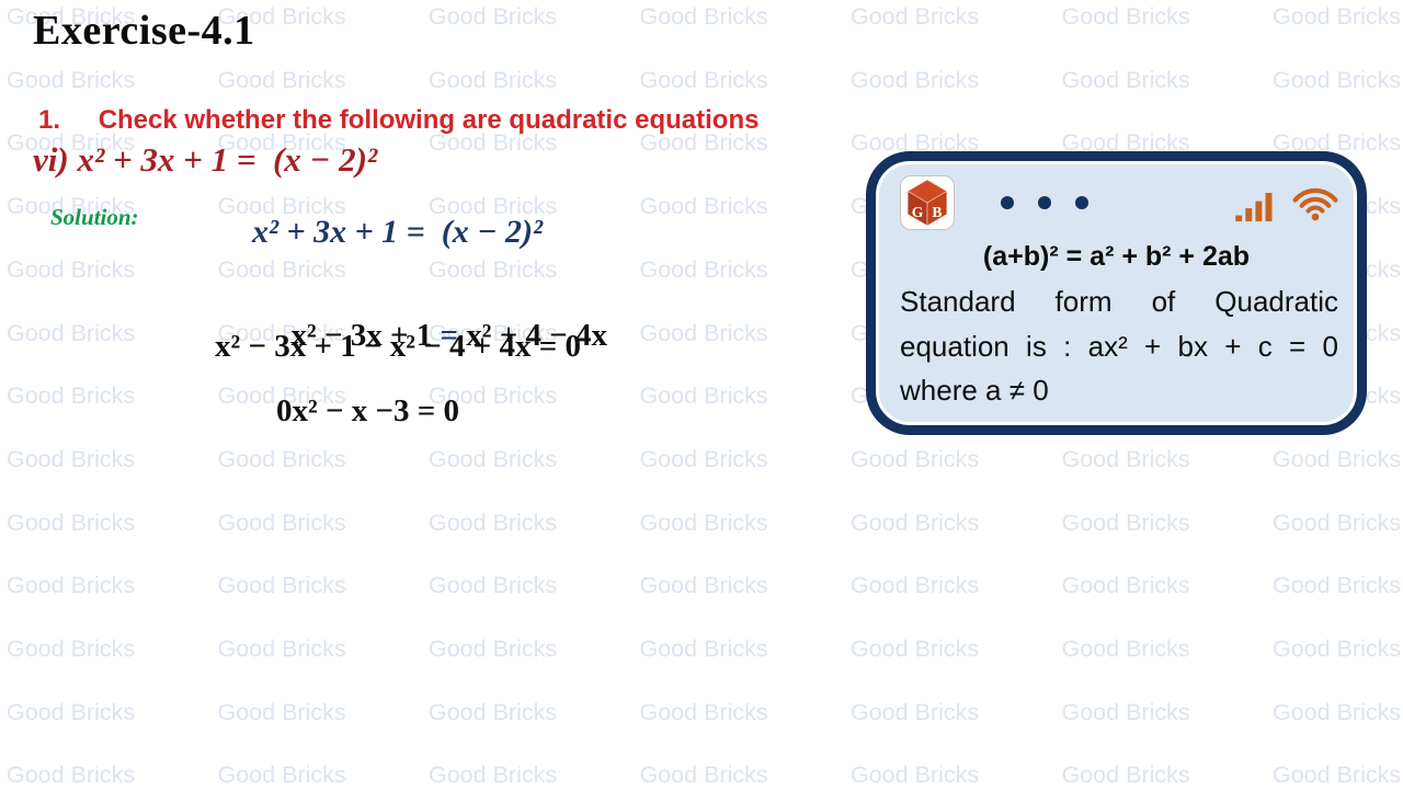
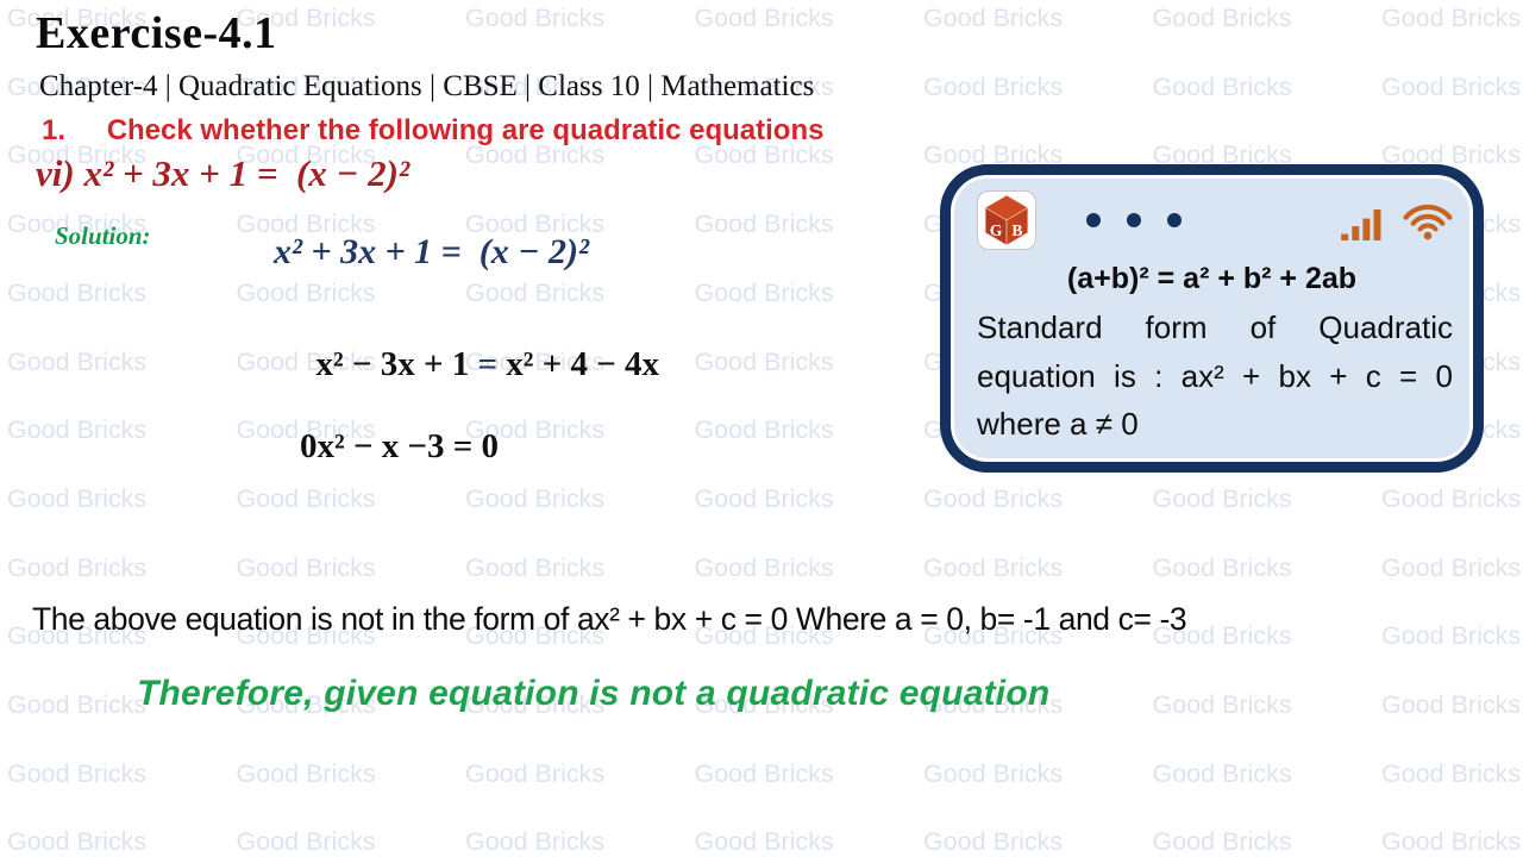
  Good Bricks
  Good Bricks
  Good Bricks
  Good Bricks
  Good Bricks
  Good Bricks
  Good Bricks
  Good Bricks
  Good Bricks
  Good Bricks
  Good Bricks
  Good Bricks
  Good Bricks
  Good Bricks
  Good Bricks
  Good Bricks
  Good Bricks
  Good Bricks
  Good Bricks
  Good Bricks
  Good Bricks
  Good Bricks
  Good Bricks
  Good Bricks
  Good Bricks
  Good Bricks
  Good Bricks
  Good Bricks
  Good Bricks
  Good Bricks
  Good Bricks
  Good Bricks
  Good Bricks
  Good Bricks
  Good Bricks
  Good Bricks
  Good Bricks
  Good Bricks
  Good Bricks
  Good Bricks
  Good Bricks
  Good Bricks
  Good Bricks
  Good Bricks
  Good Bricks
  Good Bricks
  Good Bricks
  Good Bricks
  Good Bricks
  Good Bricks
  Good Bricks
  Good Bricks
  Good Bricks
  Good Bricks
  Good Bricks
  Good Bricks
  Good Bricks
  Good Bricks
  Good Bricks
  Good Bricks
  Good Bricks
  Good Bricks
  Good Bricks
  Good Bricks
  Good Bricks
  Good Bricks
  Good Bricks
  Good Bricks
  Good Bricks
  Good Bricks
  Good Bricks
  Good Bricks
  Good Bricks
  Good Bricks
  Good Bricks
  Good Bricks
  Good Bricks
  Good Bricks
  Good Bricks
  Exercise-4.1
+ Chapter-4 | Quadratic Equations | CBSE | Class 10 | Mathematics
  1. Check whether the following are quadratic equations
  vi) x² + 3x + 1 = (x − 2)²
  Solution:
  x² + 3x + 1 = (x − 2)²
  x² − 3x + 1 = x² + 4 − 4x
- x² − 3x + 1 − x² − 4 + 4x = 0
  0x² − x −3 = 0
  G
  B
  (a+b)² = a² + b² + 2ab
  Standard form of Quadratic equation is : ax² + bx + c = 0 where a ≠ 0
+ The above equation is not in the form of ax² + bx + c = 0 Where a = 0, b= -1 and c= -3
+ Therefore, given equation is not a quadratic equation
